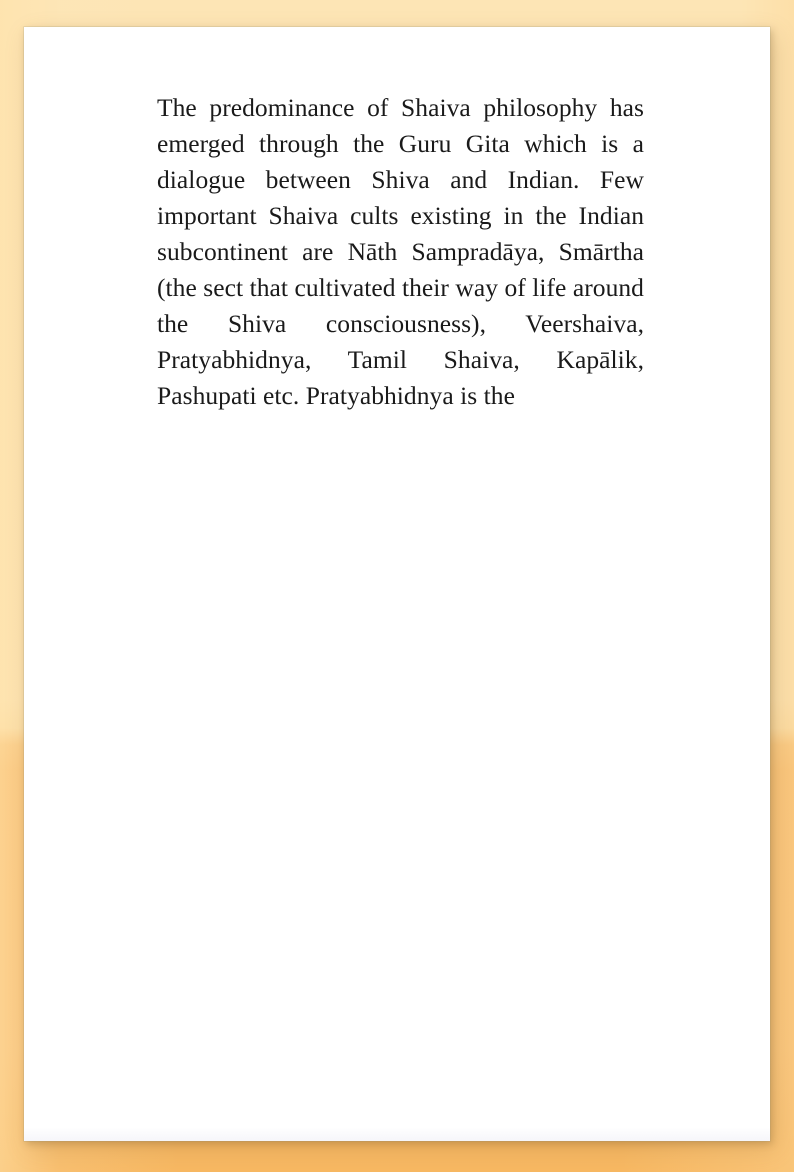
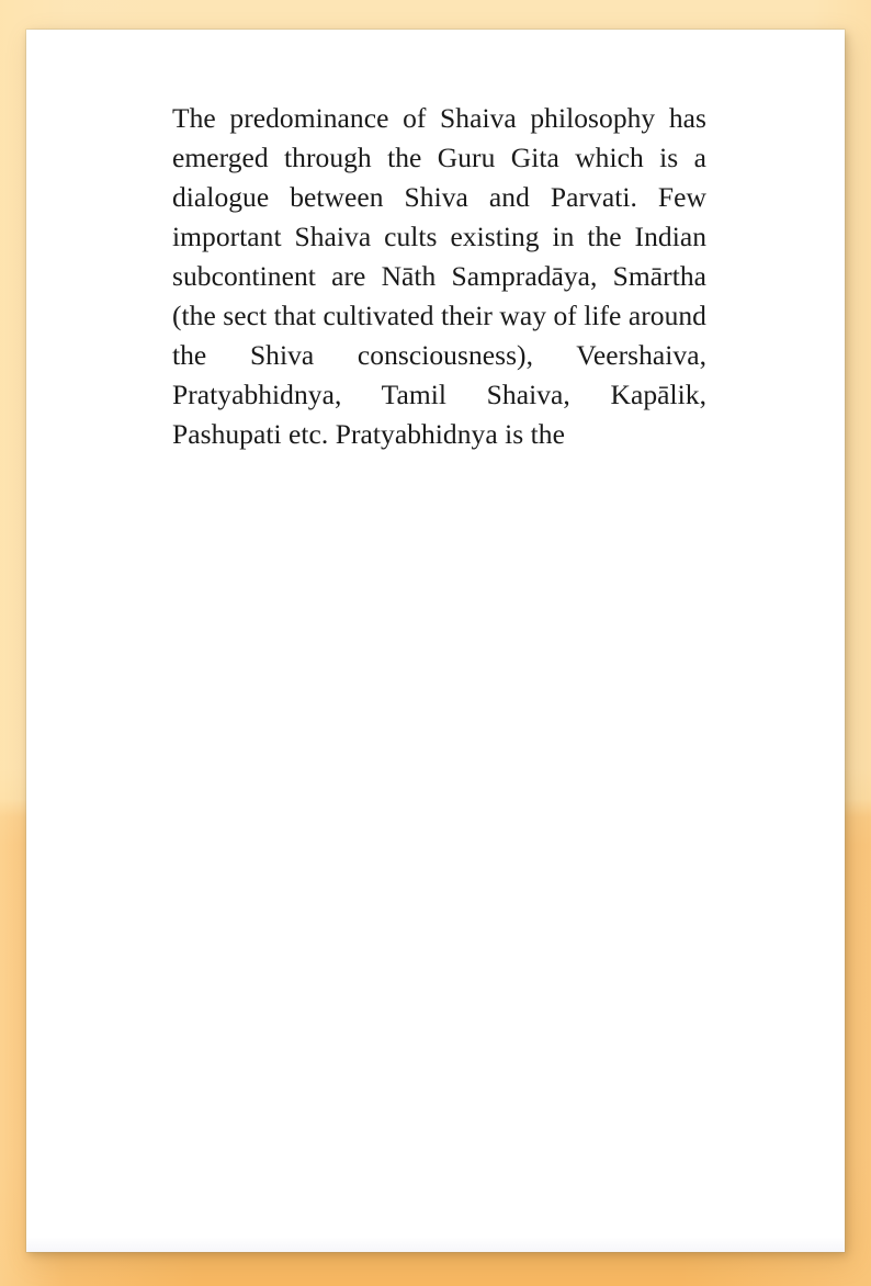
- The predominance of Shaiva philosophy has emerged through the Guru Gita which is a dialogue between Shiva and Indian. Few important Shaiva cults existing in the Indian subcontinent are Nāth Sampradāya, Smārtha (the sect that cultivated their way of life around the Shiva consciousness), Veershaiva, Pratyabhidnya, Tamil Shaiva, Kapālik, Pashupati etc. Pratyabhidnya is the
+ The predominance of Shaiva philosophy has emerged through the Guru Gita which is a dialogue between Shiva and Parvati. Few important Shaiva cults existing in the Indian subcontinent are Nāth Sampradāya, Smārtha (the sect that cultivated their way of life around the Shiva consciousness), Veershaiva, Pratyabhidnya, Tamil Shaiva, Kapālik, Pashupati etc. Pratyabhidnya is the
